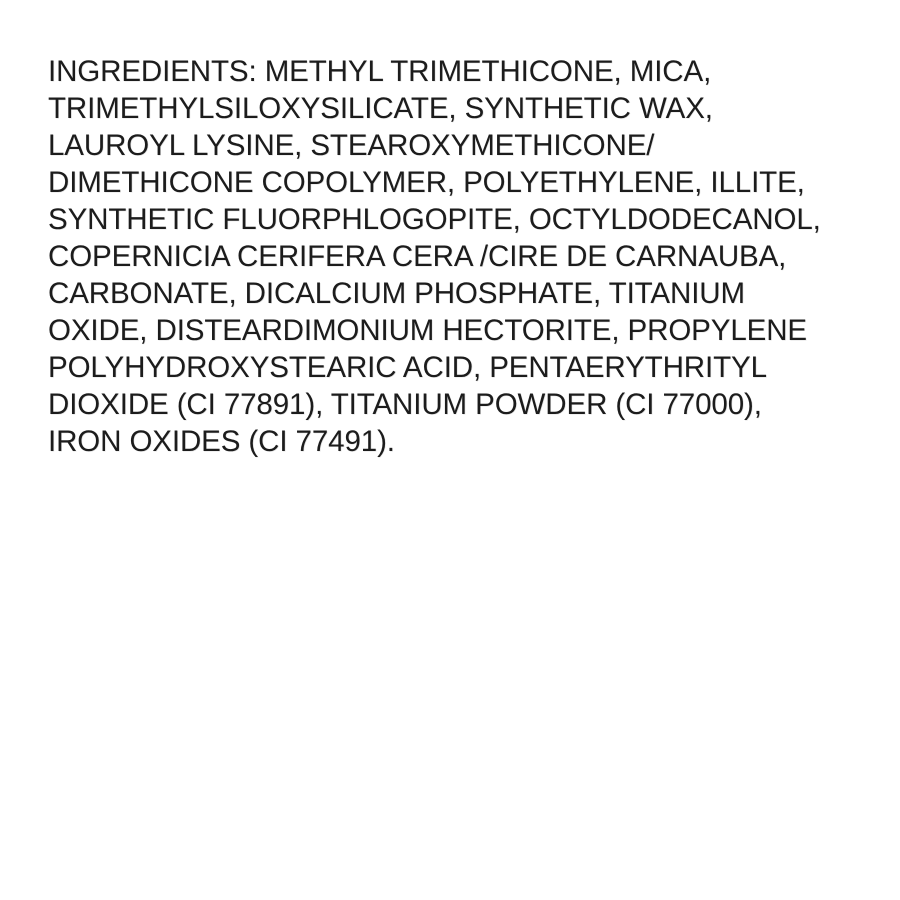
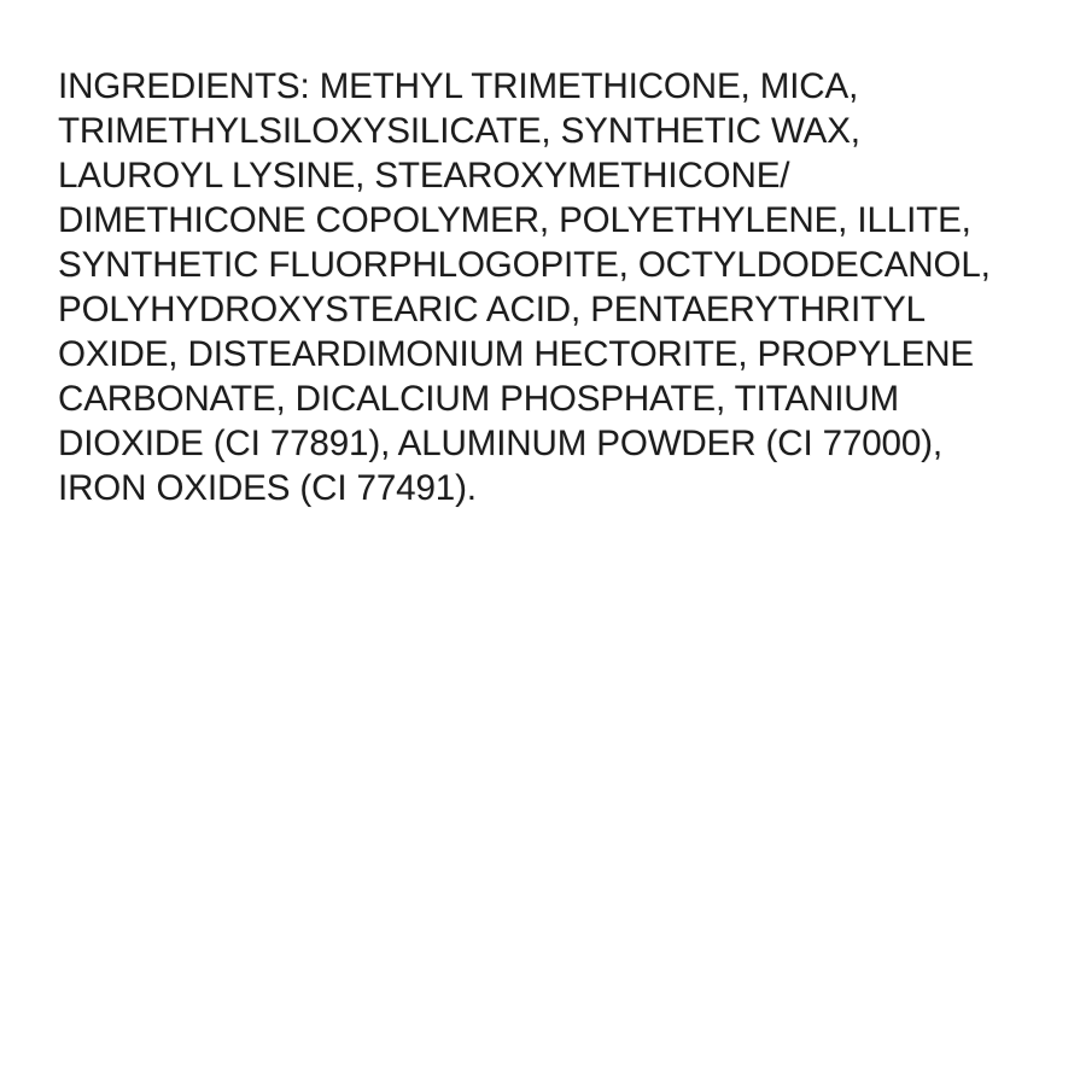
  INGREDIENTS: METHYL TRIMETHICONE, MICA,
  TRIMETHYLSILOXYSILICATE, SYNTHETIC WAX,
  LAUROYL LYSINE, STEAROXYMETHICONE/
  DIMETHICONE COPOLYMER, POLYETHYLENE, ILLITE,
  SYNTHETIC FLUORPHLOGOPITE, OCTYLDODECANOL,
- COPERNICIA CERIFERA CERA /CIRE DE CARNAUBA,
- CARBONATE, DICALCIUM PHOSPHATE, TITANIUM
+ POLYHYDROXYSTEARIC ACID, PENTAERYTHRITYL
  OXIDE, DISTEARDIMONIUM HECTORITE, PROPYLENE
- POLYHYDROXYSTEARIC ACID, PENTAERYTHRITYL
+ CARBONATE, DICALCIUM PHOSPHATE, TITANIUM
- DIOXIDE (CI 77891), TITANIUM POWDER (CI 77000),
+ DIOXIDE (CI 77891), ALUMINUM POWDER (CI 77000),
  IRON OXIDES (CI 77491).
